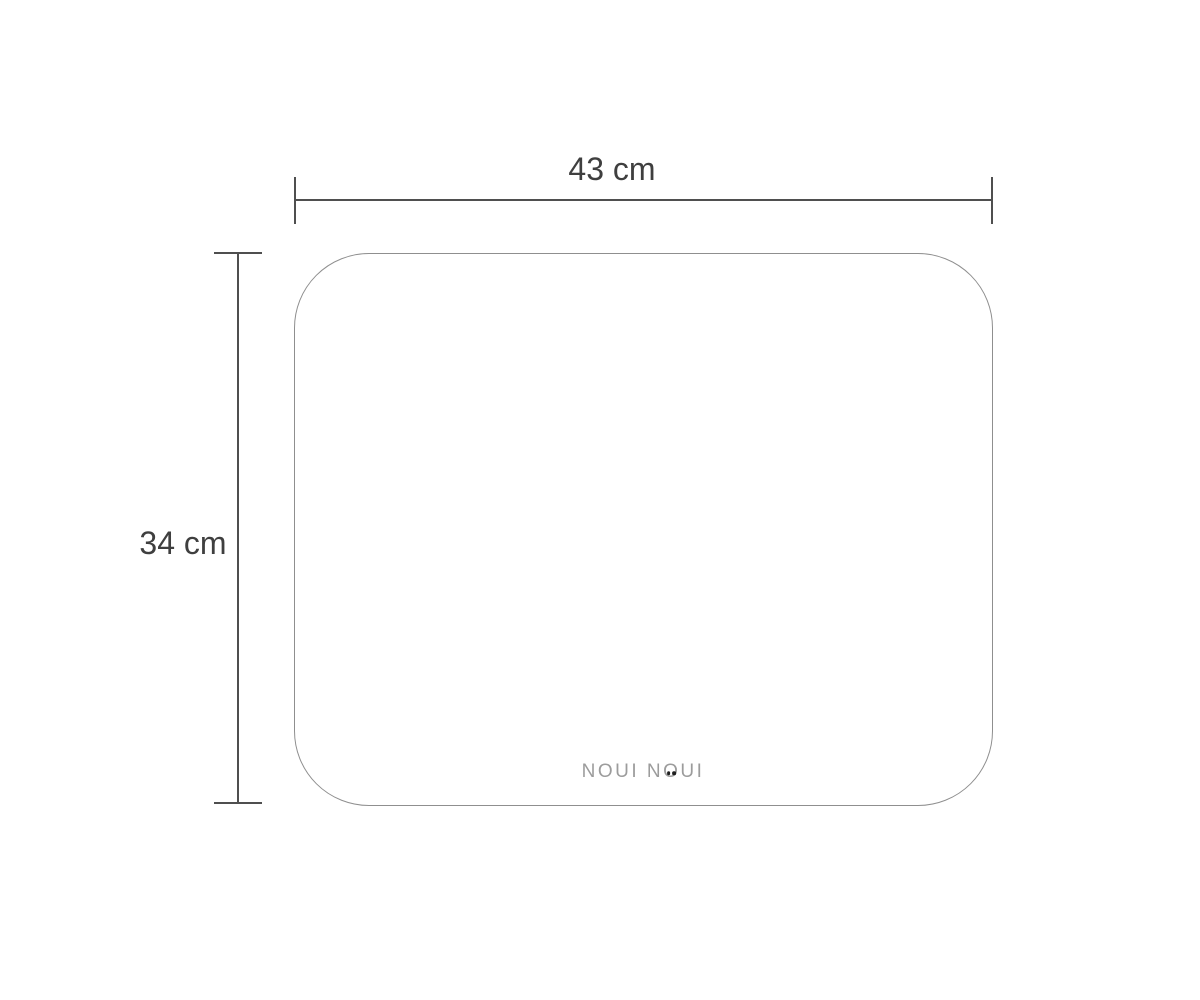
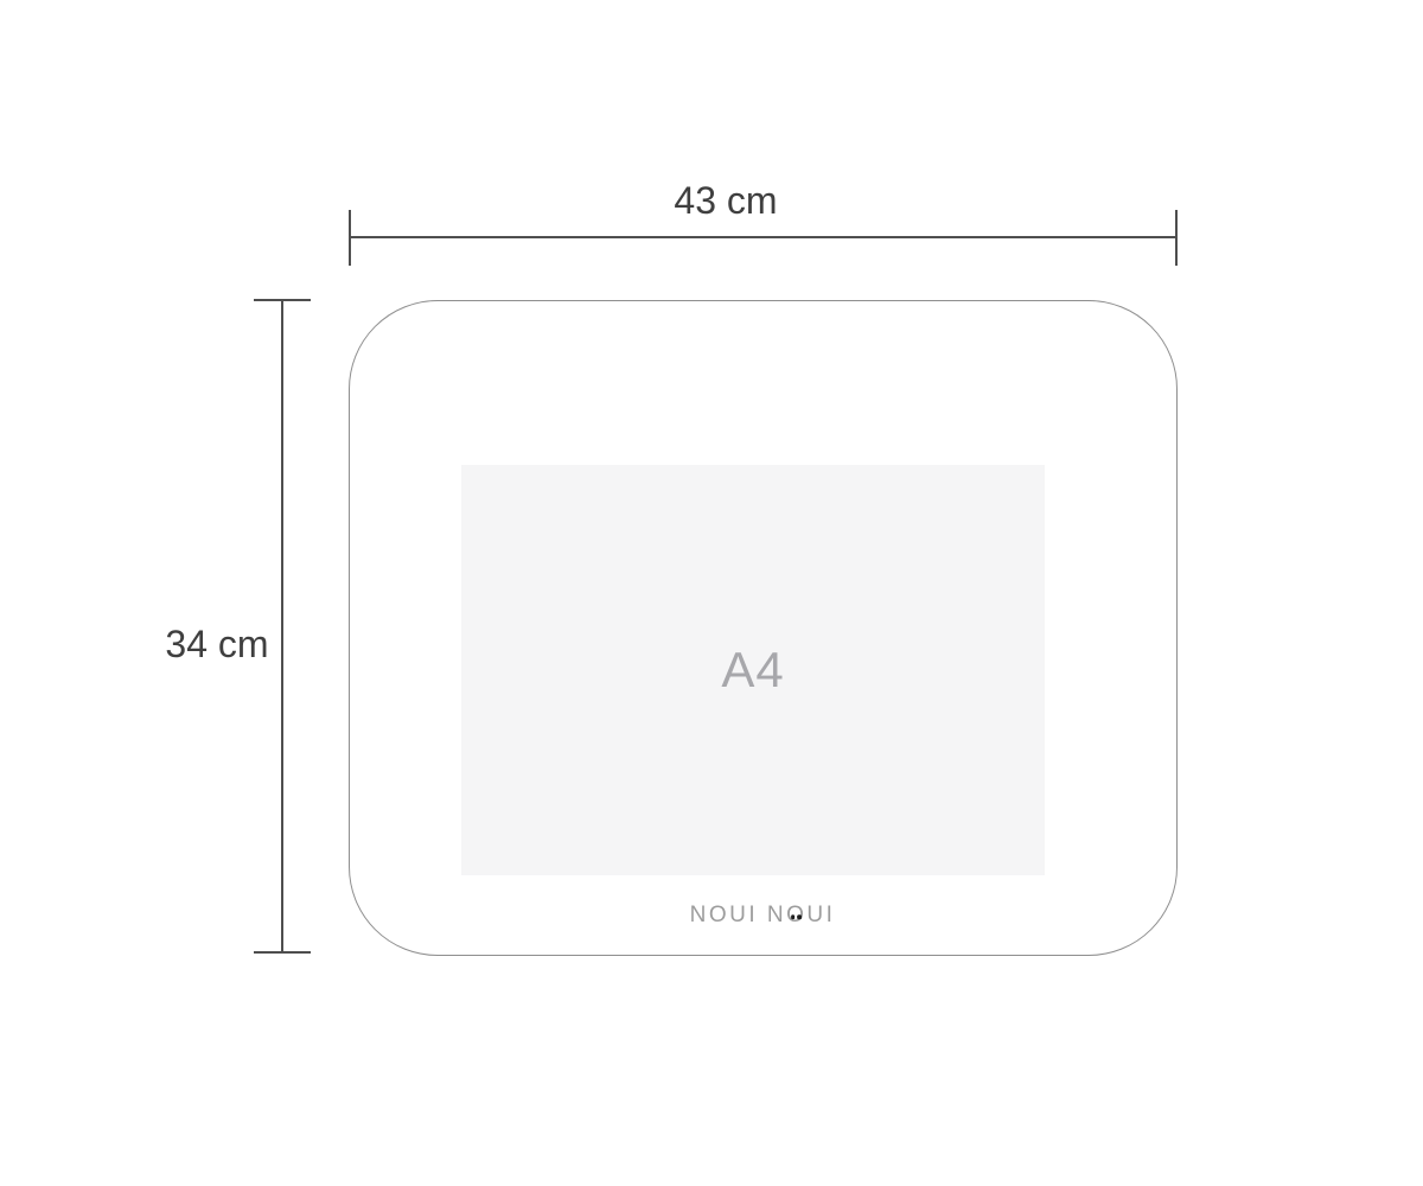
  43 cm
  34 cm
+ A4
  NOUI NOUI
